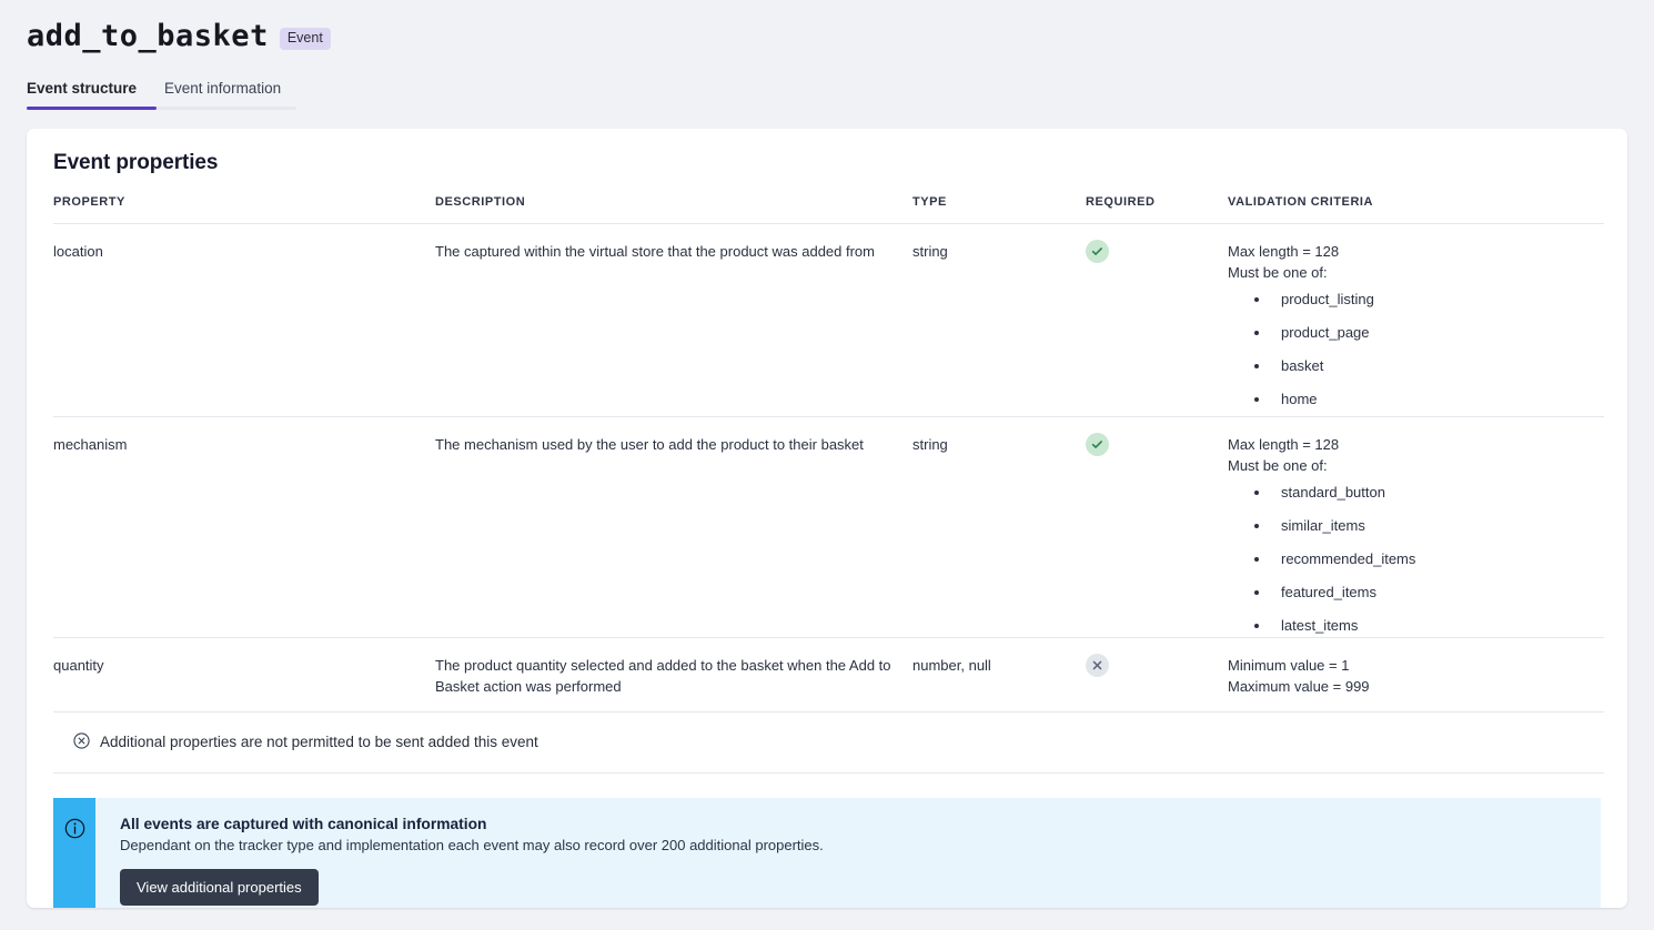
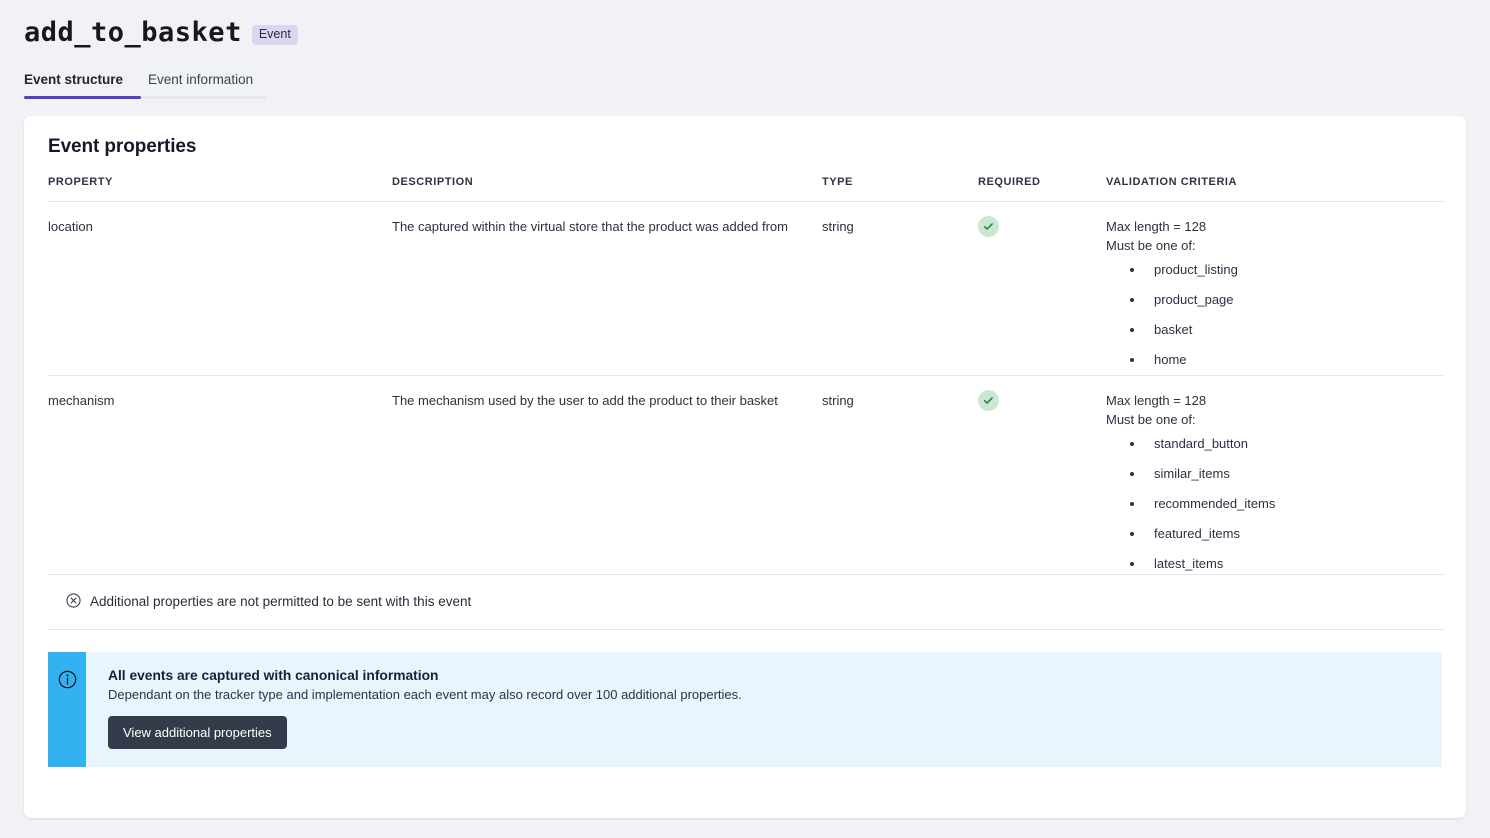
  add_to_basket
  Event
  Event structure
  Event information
  Event properties
  PROPERTY	DESCRIPTION	TYPE	REQUIRED	VALIDATION CRITERIA
  location	The captured within the virtual store that the product was added from	string		Max length = 128 Must be one of: product_listing product_page basket home
  mechanism	The mechanism used by the user to add the product to their basket	string		Max length = 128 Must be one of: standard_button similar_items recommended_items featured_items latest_items
- quantity	The product quantity selected and added to the basket when the Add to Basket action was performed	number, null		Minimum value = 1 Maximum value = 999
- Additional properties are not permitted to be sent added this event
+ Additional properties are not permitted to be sent with this event
  All events are captured with canonical information
- Dependant on the tracker type and implementation each event may also record over 200 additional properties.
+ Dependant on the tracker type and implementation each event may also record over 100 additional properties.
  View additional properties
